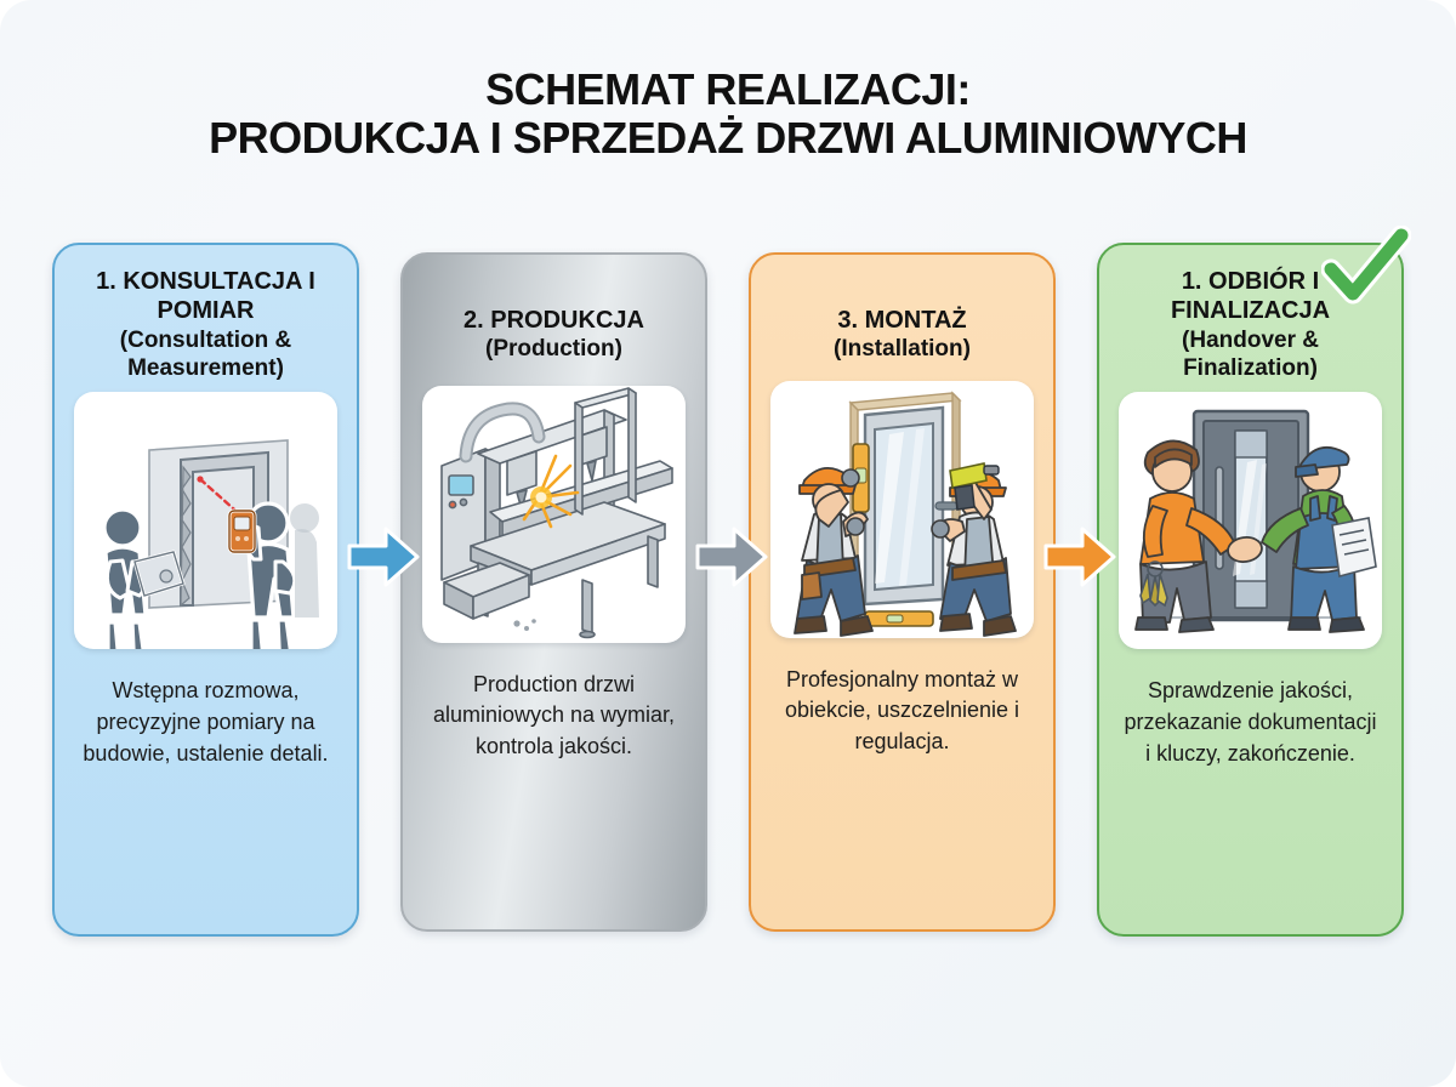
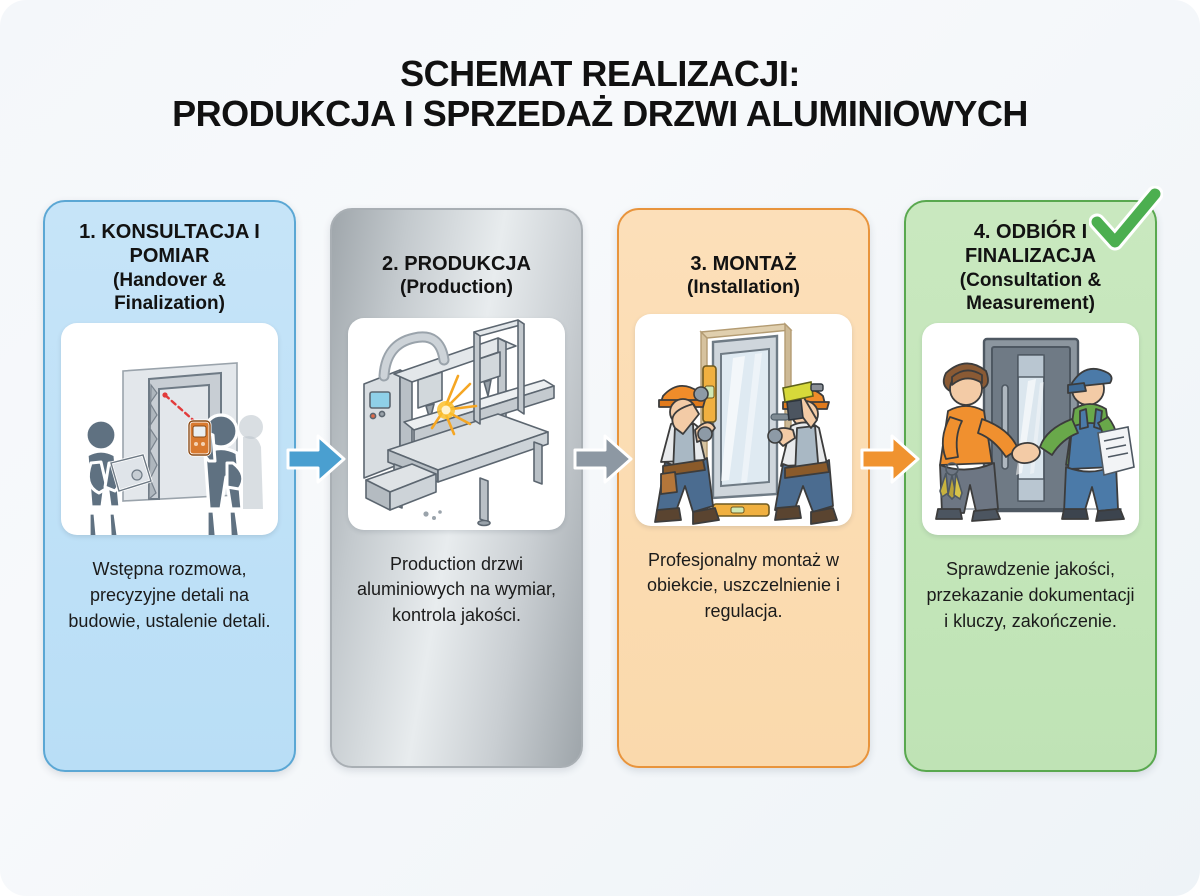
  SCHEMAT REALIZACJI:
  PRODUKCJA I SPRZEDAŻ DRZWI ALUMINIOWYCH
  1. KONSULTACJA I POMIAR
- (Consultation & Measurement)
+ (Handover & Finalization)
- Wstępna rozmowa, precyzyjne pomiary na budowie, ustalenie detali.
+ Wstępna rozmowa, precyzyjne detali na budowie, ustalenie detali.
  2. PRODUKCJA
  (Production)
  Production drzwi aluminiowych na wymiar, kontrola jakości.
  3. MONTAŻ
  (Installation)
  Profesjonalny montaż w obiekcie, uszczelnienie i regulacja.
- 1. ODBIÓR I FINALIZACJA
+ 4. ODBIÓR I FINALIZACJA
- (Handover & Finalization)
+ (Consultation & Measurement)
  Sprawdzenie jakości, przekazanie dokumentacji i kluczy, zakończenie.
